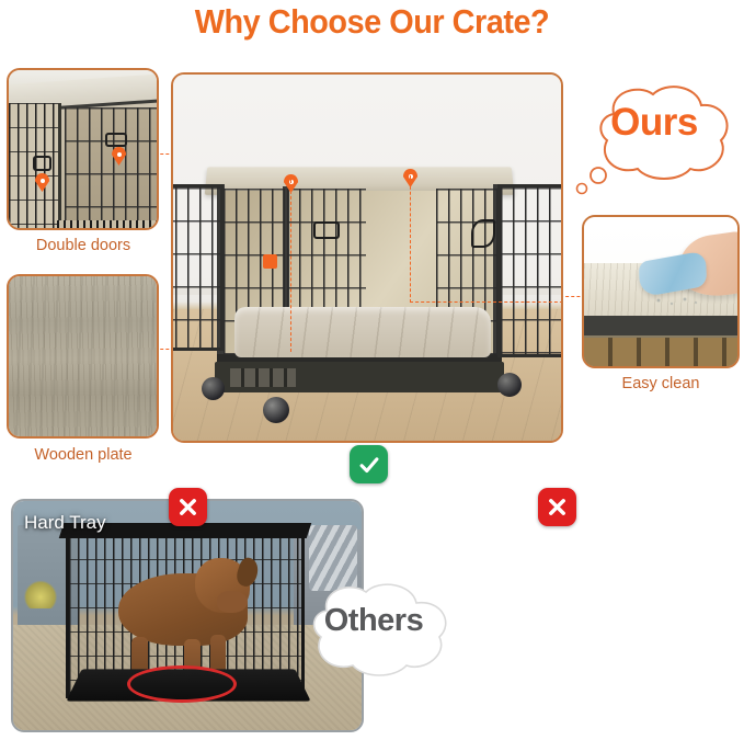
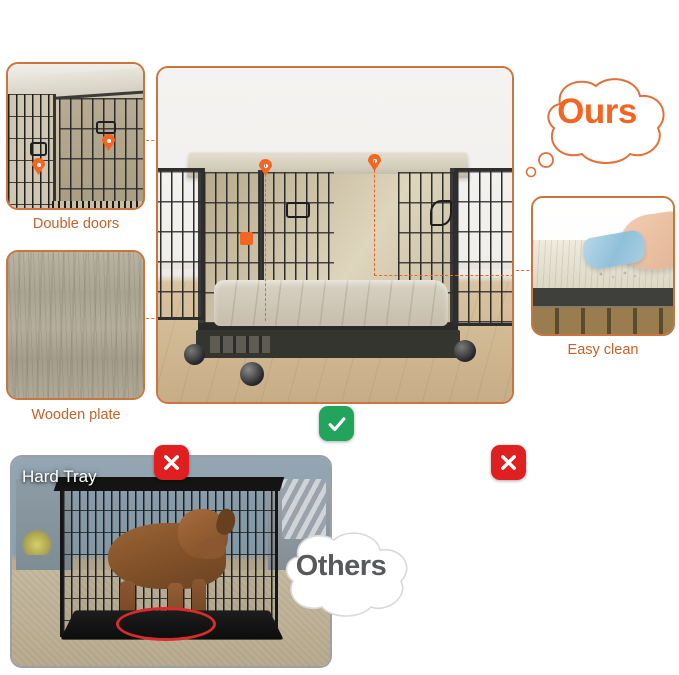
- Why Choose Our Crate?
  Double doors
  Wooden plate
  Ours
  Easy clean
  Hard Tray
  Others
